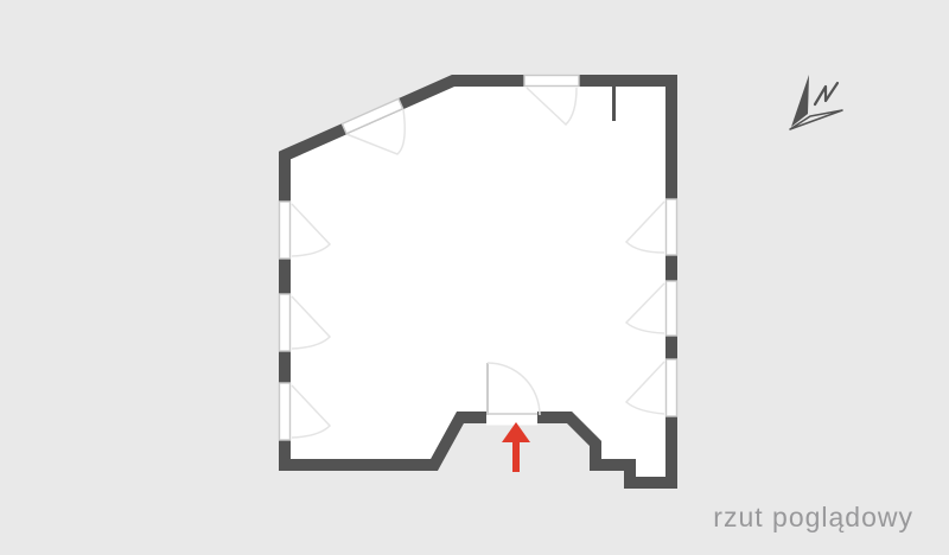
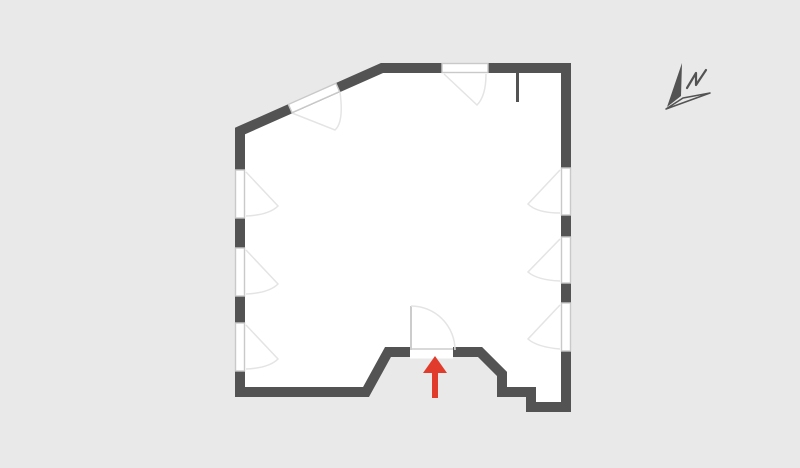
- rzut poglądowy
